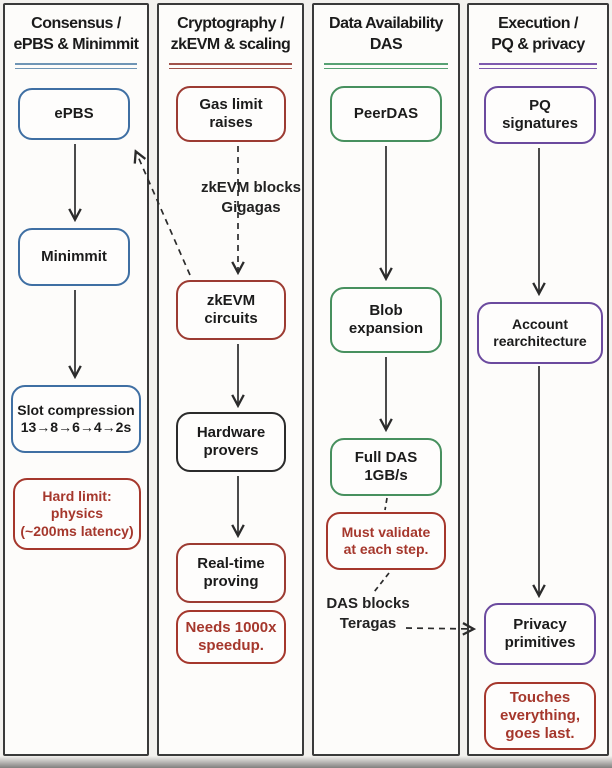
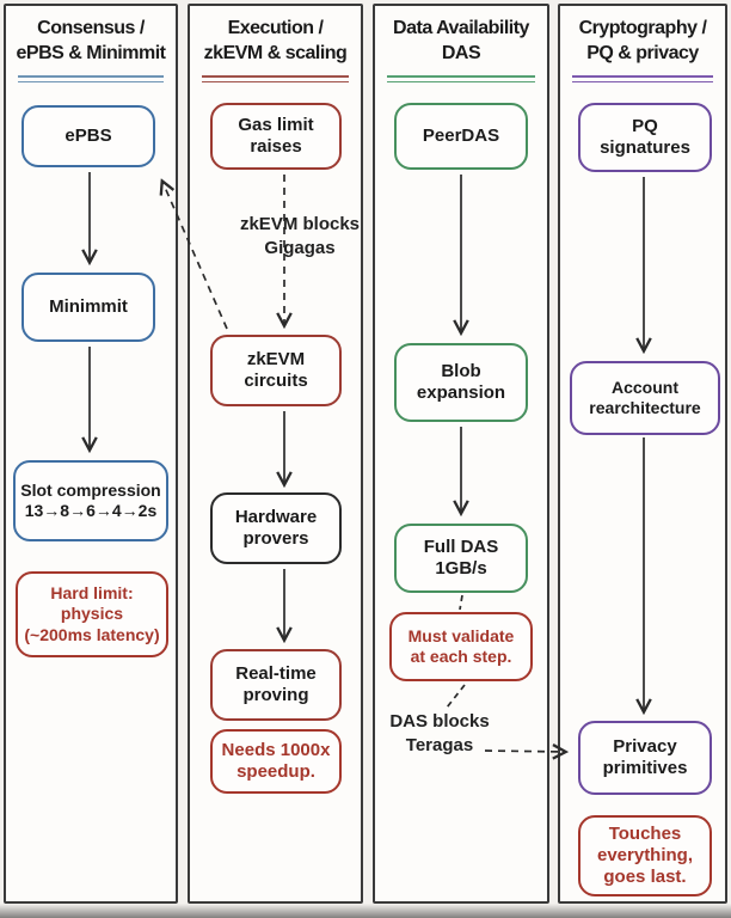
  Consensus /
  ePBS & Minimmit
- Cryptography /
+ Execution /
  zkEVM & scaling
  Data Availability
  DAS
- Execution /
+ Cryptography /
  PQ & privacy
  ePBS
  Minimmit
  Slot compression
  13→8→6→4→2s
  Hard limit:
  physics
  (~200ms latency)
  Gas limit
  raises
  zkEVM
  circuits
  Hardware
  provers
  Real-time
  proving
  Needs 1000x
  speedup.
  PeerDAS
  Blob
  expansion
  Full DAS
  1GB/s
  Must validate
  at each step.
  PQ
  signatures
  Account
  rearchitecture
  Privacy
  primitives
  Touches
  everything,
  goes last.
  zkEVM blocks
  Gigagas
  DAS blocks
  Teragas
